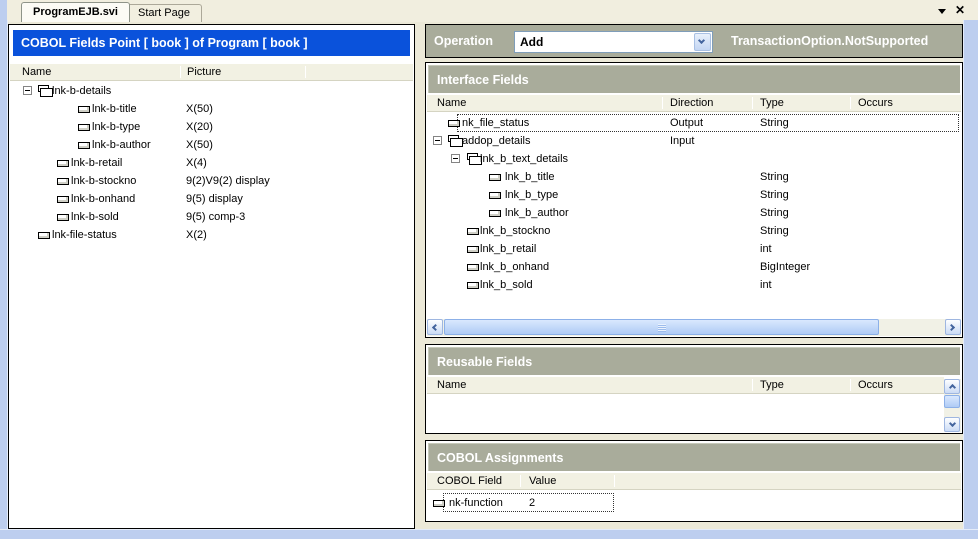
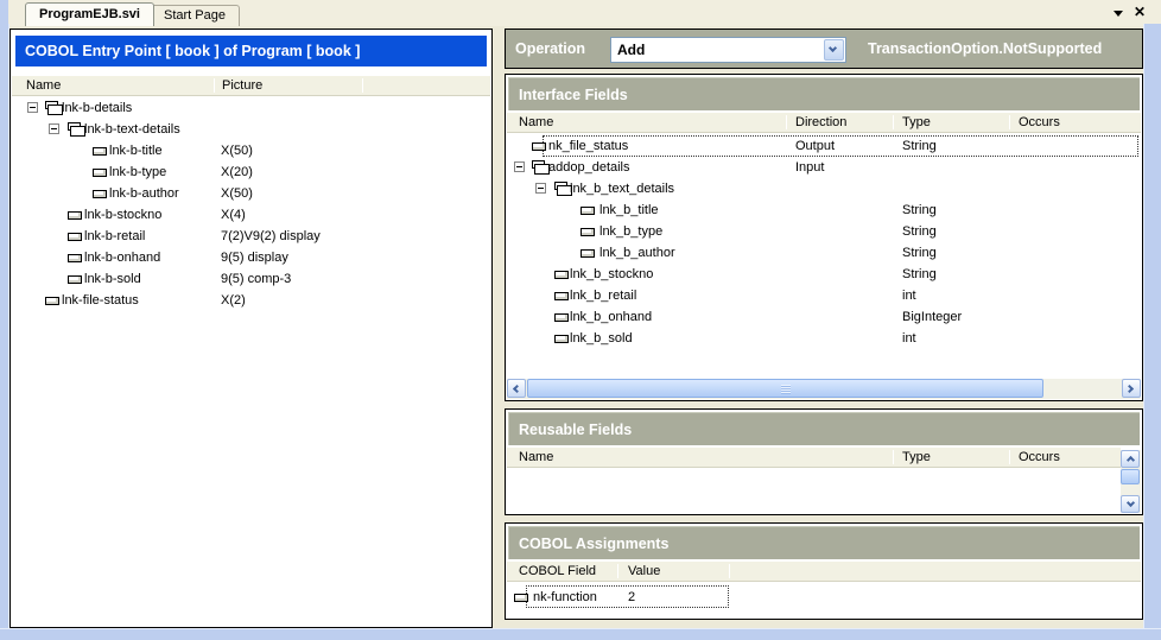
  ProgramEJB.svi
  Start Page
  ✕
- COBOL Fields Point [ book ] of Program [ book ]
+ COBOL Entry Point [ book ] of Program [ book ]
  Name
  Picture
  lnk-b-details
+ lnk-b-text-details
  lnk-b-title
  X(50)
  lnk-b-type
  X(20)
  lnk-b-author
  X(50)
- lnk-b-retail
+ lnk-b-stockno
  X(4)
- lnk-b-stockno
+ lnk-b-retail
- 9(2)V9(2) display
+ 7(2)V9(2) display
  lnk-b-onhand
  9(5) display
  lnk-b-sold
  9(5) comp-3
  lnk-file-status
  X(2)
  Operation
  Add
  TransactionOption.NotSupported
  Interface Fields
  Name
  Direction
  Type
  Occurs
  nk_file_status
  Output
  String
  addop_details
  Input
  lnk_b_text_details
  lnk_b_title
  String
  lnk_b_type
  String
  lnk_b_author
  String
  lnk_b_stockno
  String
  lnk_b_retail
  int
  lnk_b_onhand
  BigInteger
  lnk_b_sold
  int
  Reusable Fields
  Name
  Type
  Occurs
  COBOL Assignments
  COBOL Field
  Value
  nk-function
  2
